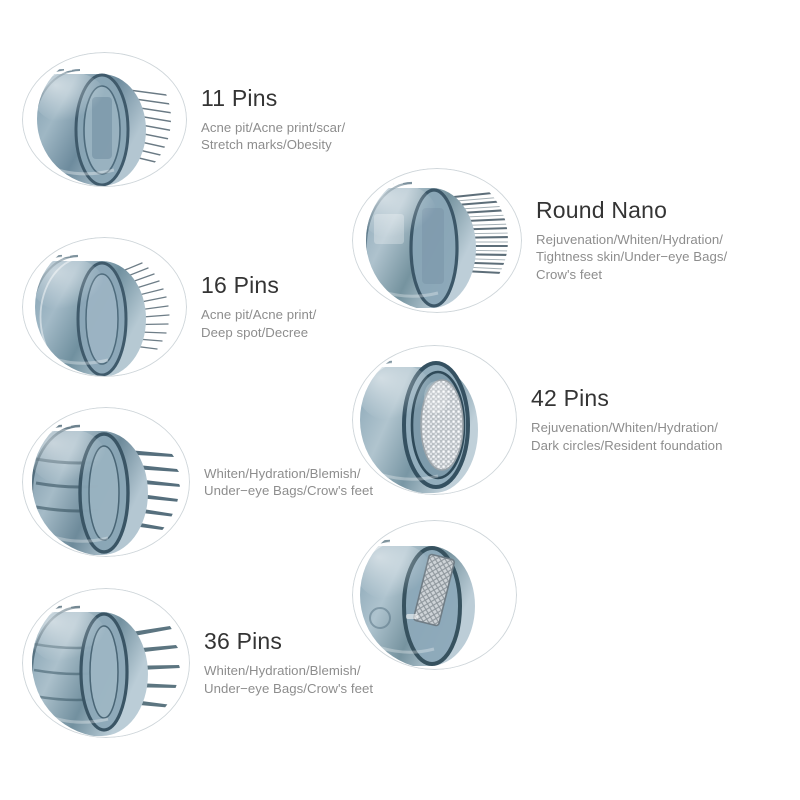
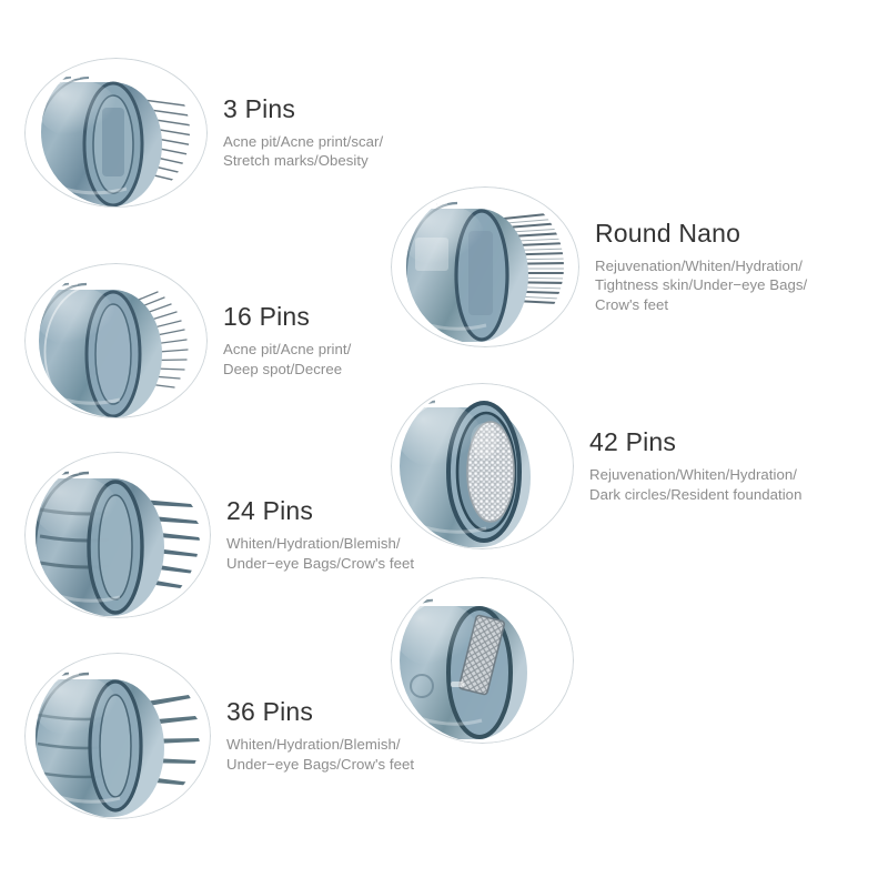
- 11 Pins
+ 3 Pins
  Acne pit/Acne print/scar/
  Stretch marks/Obesity
  16 Pins
  Acne pit/Acne print/
  Deep spot/Decree
+ 24 Pins
  Whiten/Hydration/Blemish/
  Under−eye Bags/Crow's feet
  36 Pins
  Whiten/Hydration/Blemish/
  Under−eye Bags/Crow's feet
  Round Nano
  Rejuvenation/Whiten/Hydration/
  Tightness skin/Under−eye Bags/
  Crow's feet
  42 Pins
  Rejuvenation/Whiten/Hydration/
  Dark circles/Resident foundation
